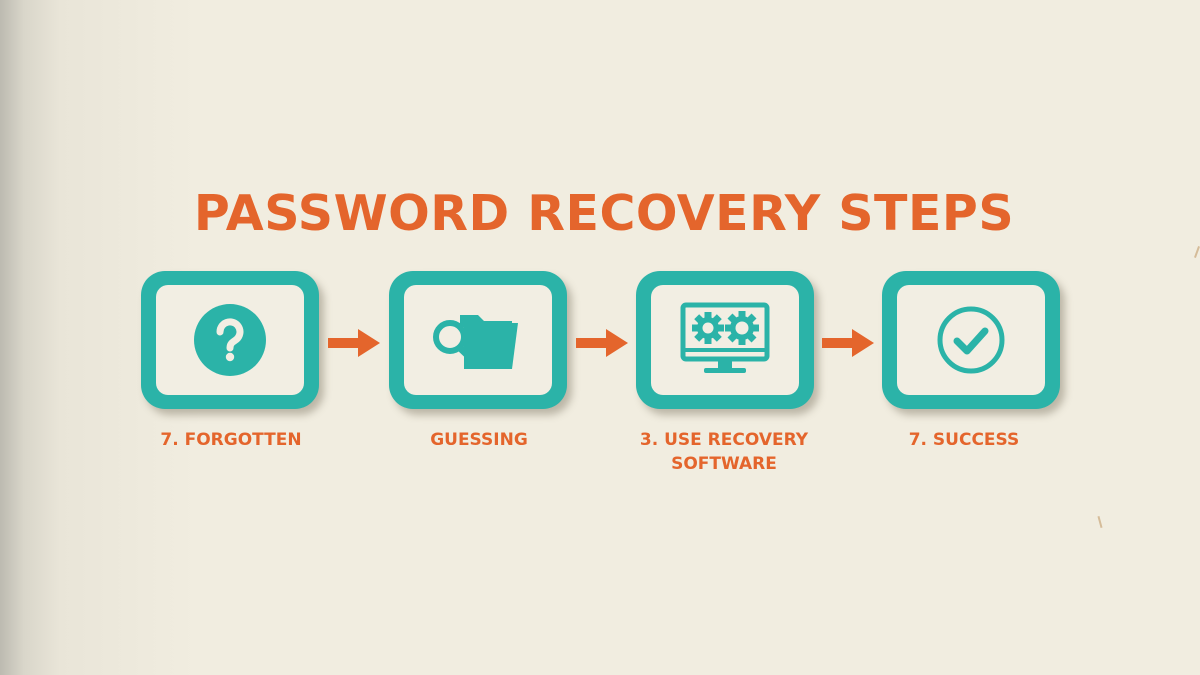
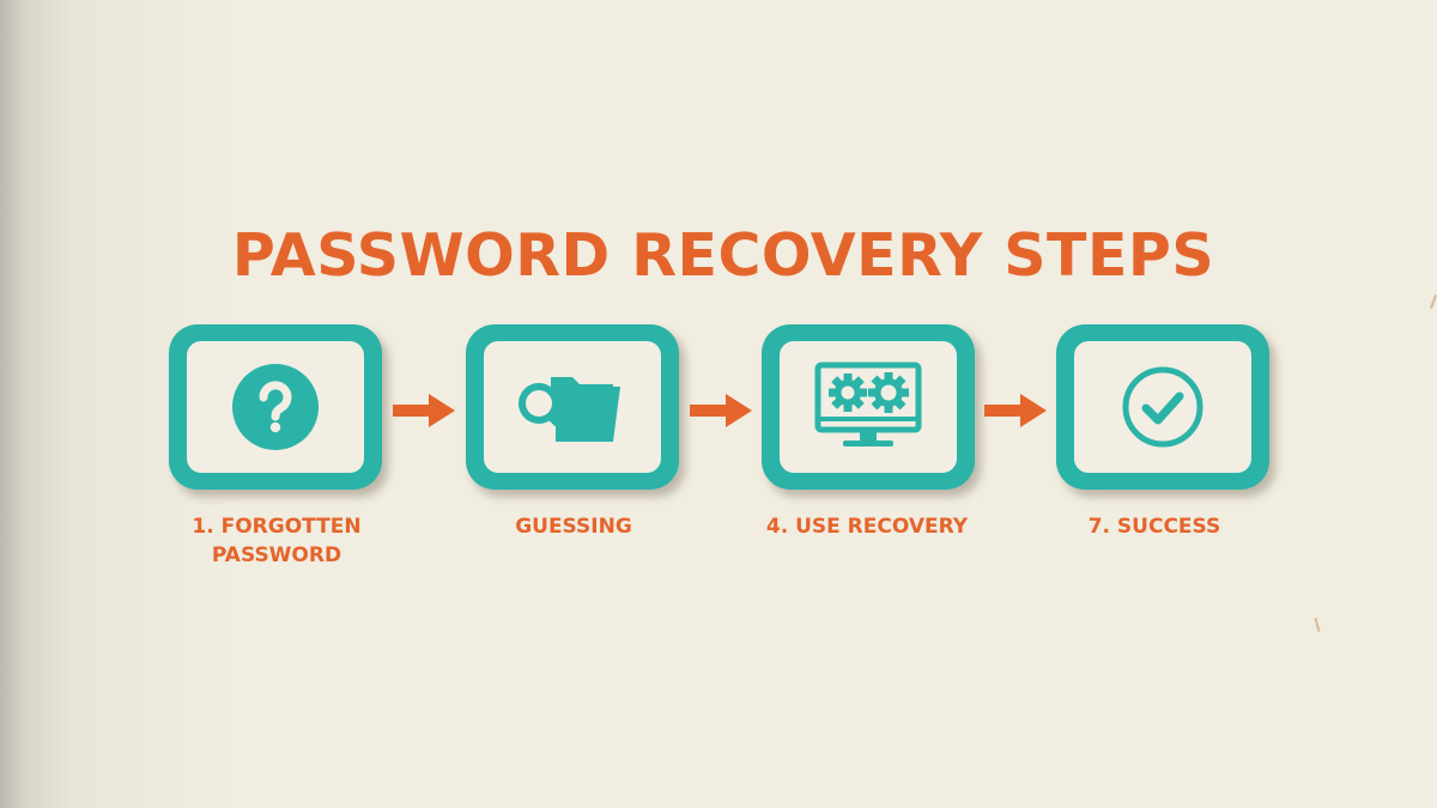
  PASSWORD RECOVERY STEPS
- 7. FORGOTTEN
+ 1. FORGOTTEN
+ PASSWORD
  GUESSING
- 3. USE RECOVERY
+ 4. USE RECOVERY
- SOFTWARE
  7. SUCCESS
